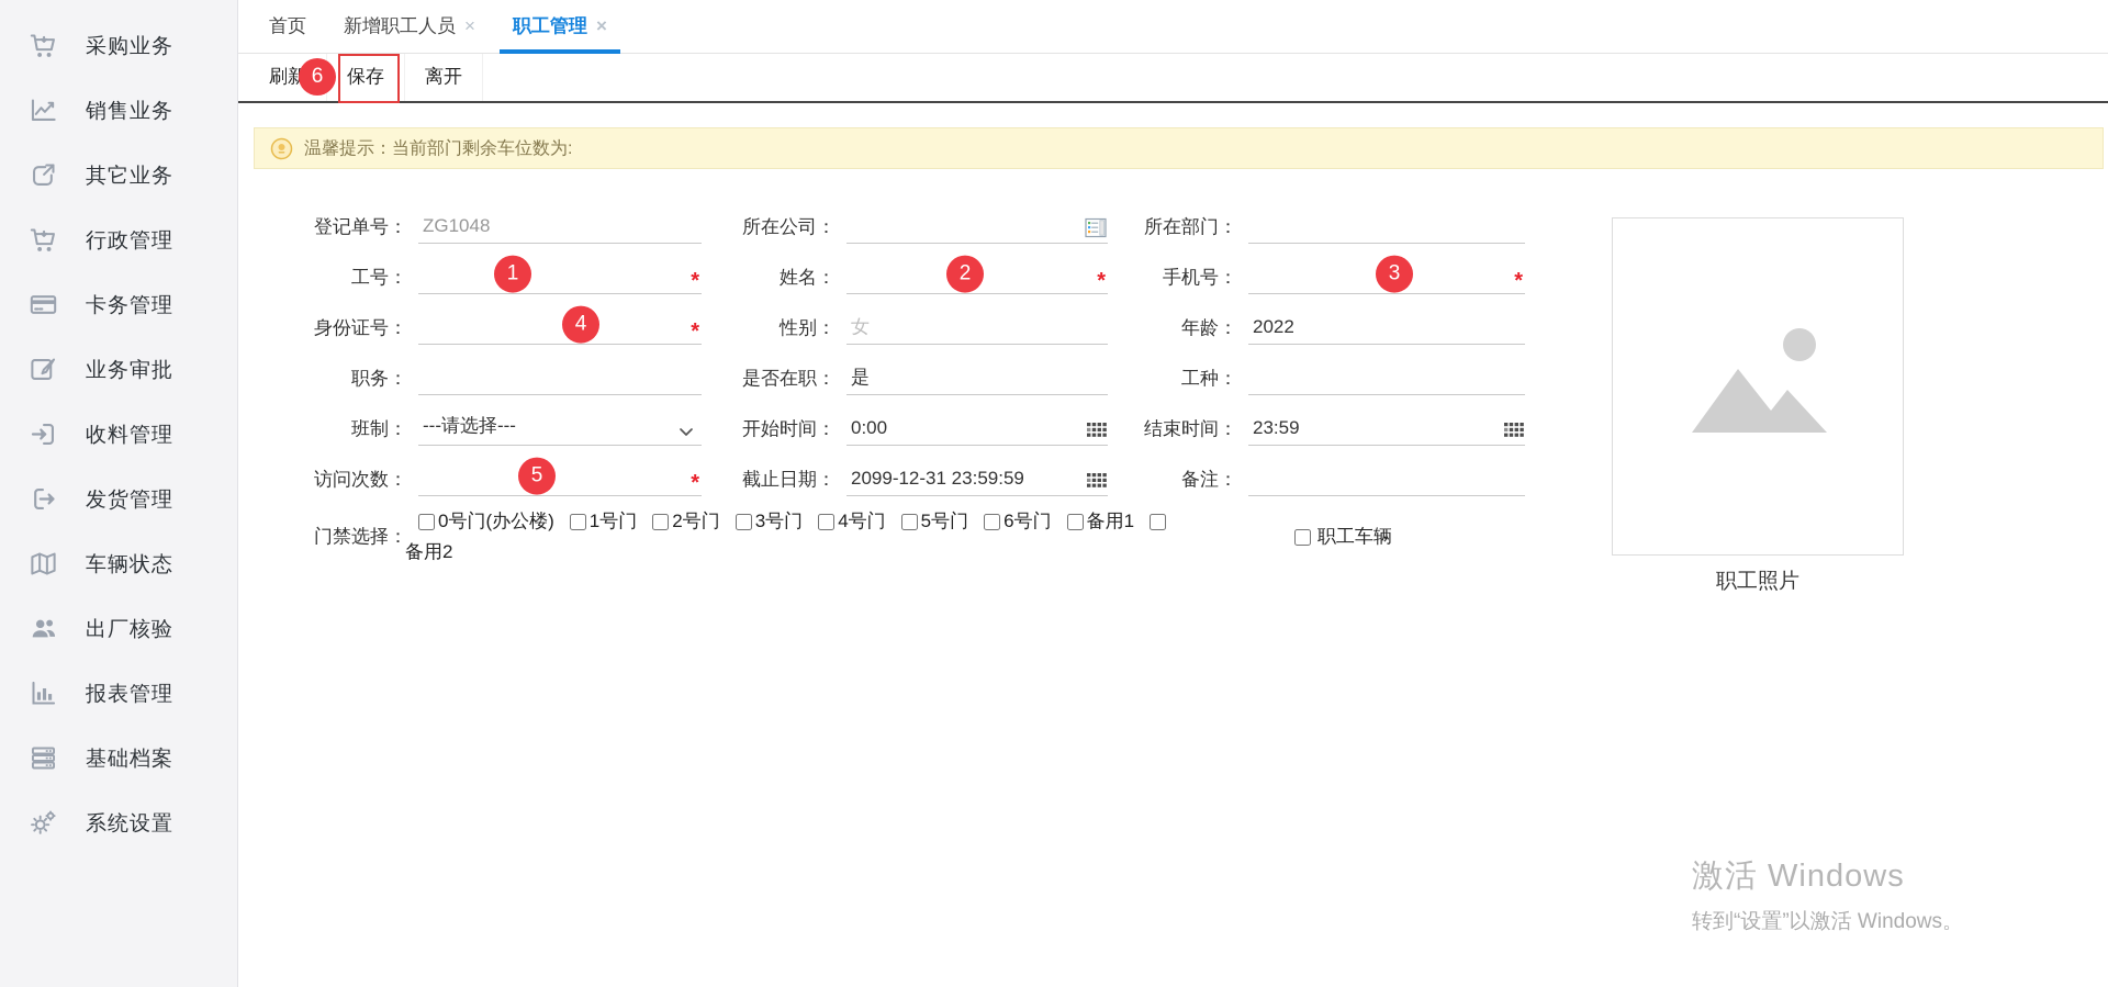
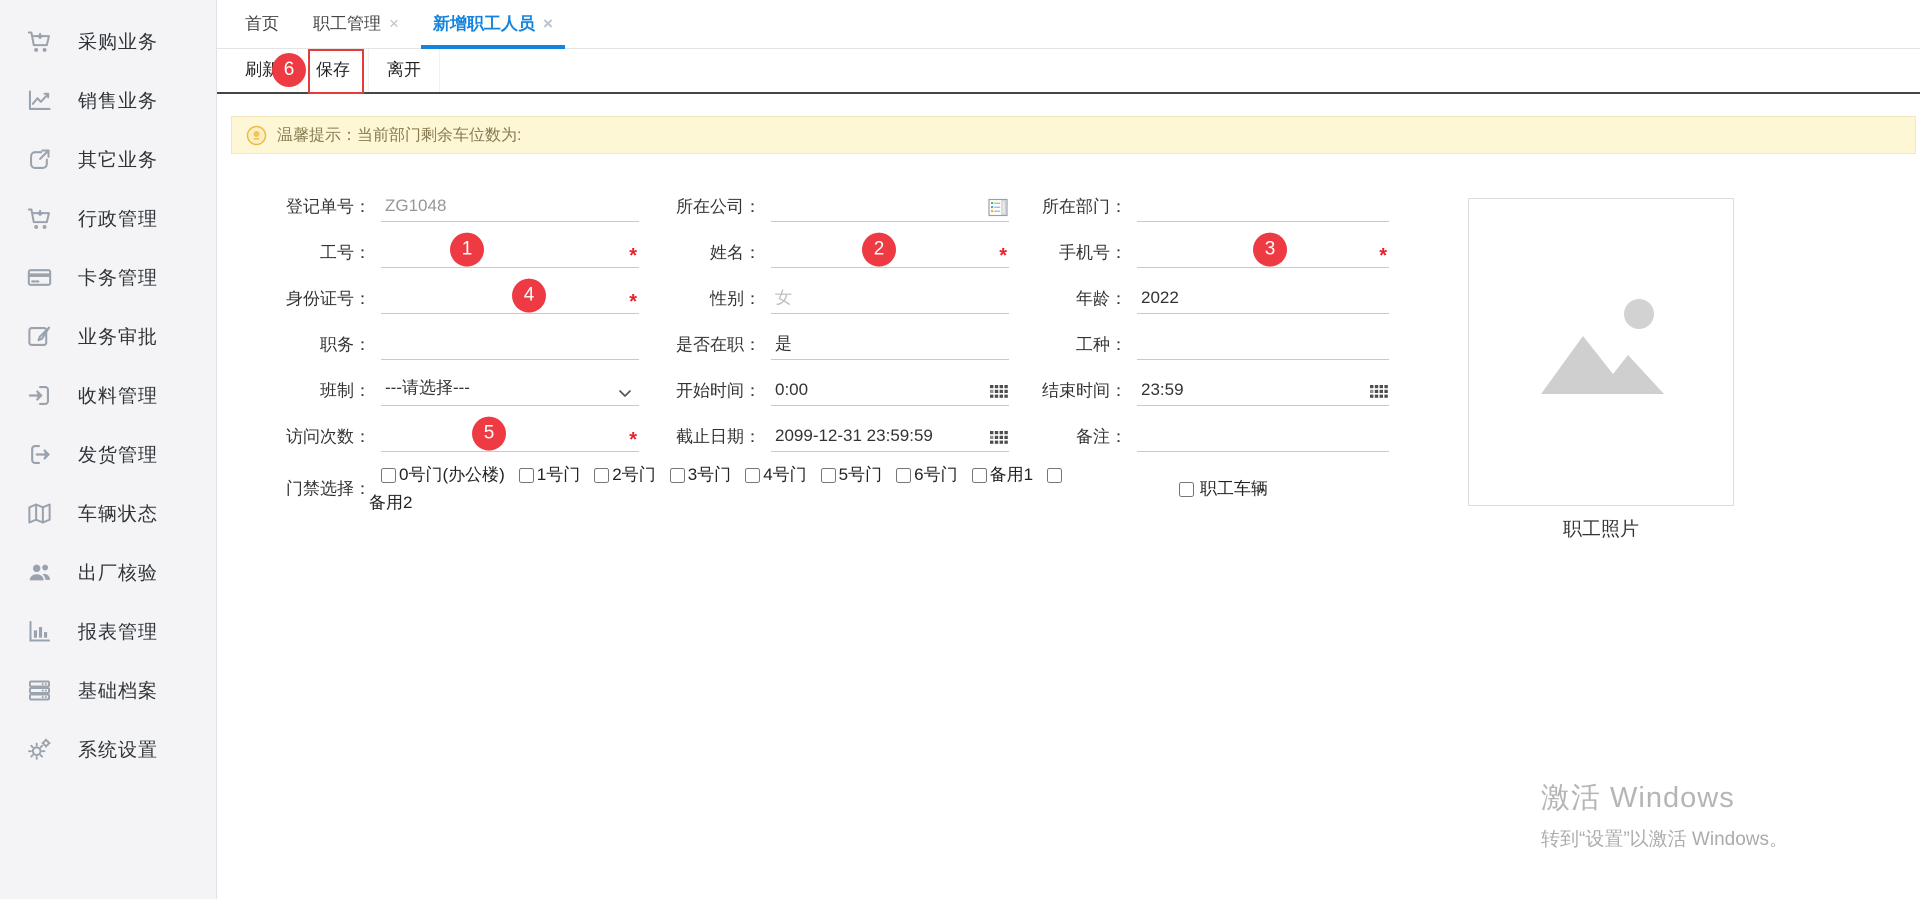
  采购业务
  销售业务
  其它业务
  行政管理
  卡务管理
  业务审批
  收料管理
  发货管理
  车辆状态
  出厂核验
  报表管理
  基础档案
  系统设置
  首页
- 新增职工人员
+ 职工管理
  ×
- 职工管理
+ 新增职工人员
  ×
  刷新
  保存
  离开
  6
  温馨提示：当前部门剩余车位数为:
  登记单号：
  ZG1048
  所在公司：
  所在部门：
  工号：
  1
  *
  姓名：
  2
  *
  手机号：
  3
  *
  身份证号：
  4
  *
  性别：
  女
  年龄：
  2022
  职务：
  是否在职：
  是
  工种：
  班制：
  ---请选择---
  开始时间：
  0:00
  结束时间：
  23:59
  访问次数：
  5
  *
  截止日期：
  2099-12-31 23:59:59
  备注：
  门禁选择：
  0号门(办公楼)
  1号门
  2号门
  3号门
  4号门
  5号门
  6号门
  备用1
  备用2
  职工车辆
  职工照片
  激活 Windows
  转到“设置”以激活 Windows。
